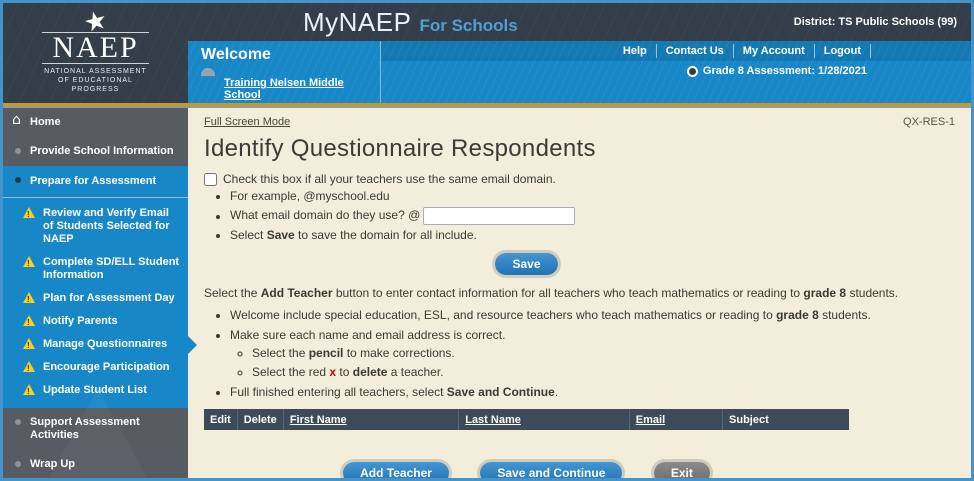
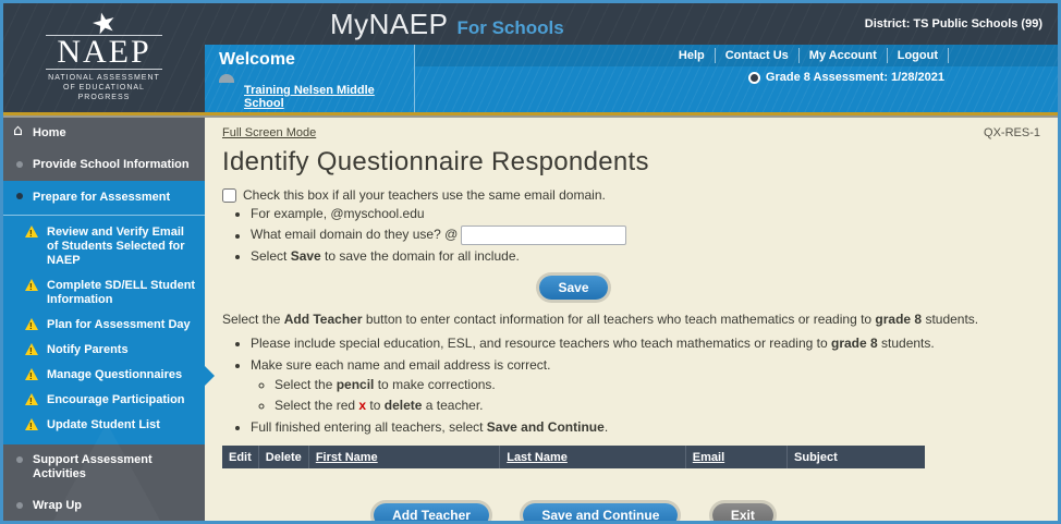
  NAEP
  MyNAEP
  For Schools
  District: TS Public Schools (99)
  Welcome
  Training Nelsen Middle School
  Help
  Contact Us
  My Account
  Logout
  Grade 8 Assessment: 1/28/2021
  ⌂
  Home
  Provide School Information
  Prepare for Assessment
  Review and Verify Email of Students Selected for NAEP
  Complete SD/ELL Student Information
  Plan for Assessment Day
  Notify Parents
  Manage Questionnaires
  Encourage Participation
  Update Student List
  Support Assessment Activities
  Wrap Up
  Full Screen Mode
  QX-RES-1
  Identify Questionnaire Respondents
  Check this box if all your teachers use the same email domain.
  For example, @myschool.edu
  What email domain do they use? @
  Select Save to save the domain for all include.
  Save
  Select the Add Teacher button to enter contact information for all teachers who teach mathematics or reading to grade 8 students.
- Welcome include special education, ESL, and resource teachers who teach mathematics or reading to grade 8 students.
+ Please include special education, ESL, and resource teachers who teach mathematics or reading to grade 8 students.
  Make sure each name and email address is correct.
  Select the pencil to make corrections.
  Select the red x to delete a teacher.
  Full finished entering all teachers, select Save and Continue.
  Edit	Delete	First Name	Last Name	Email	Subject
  Add Teacher Save and Continue Exit
